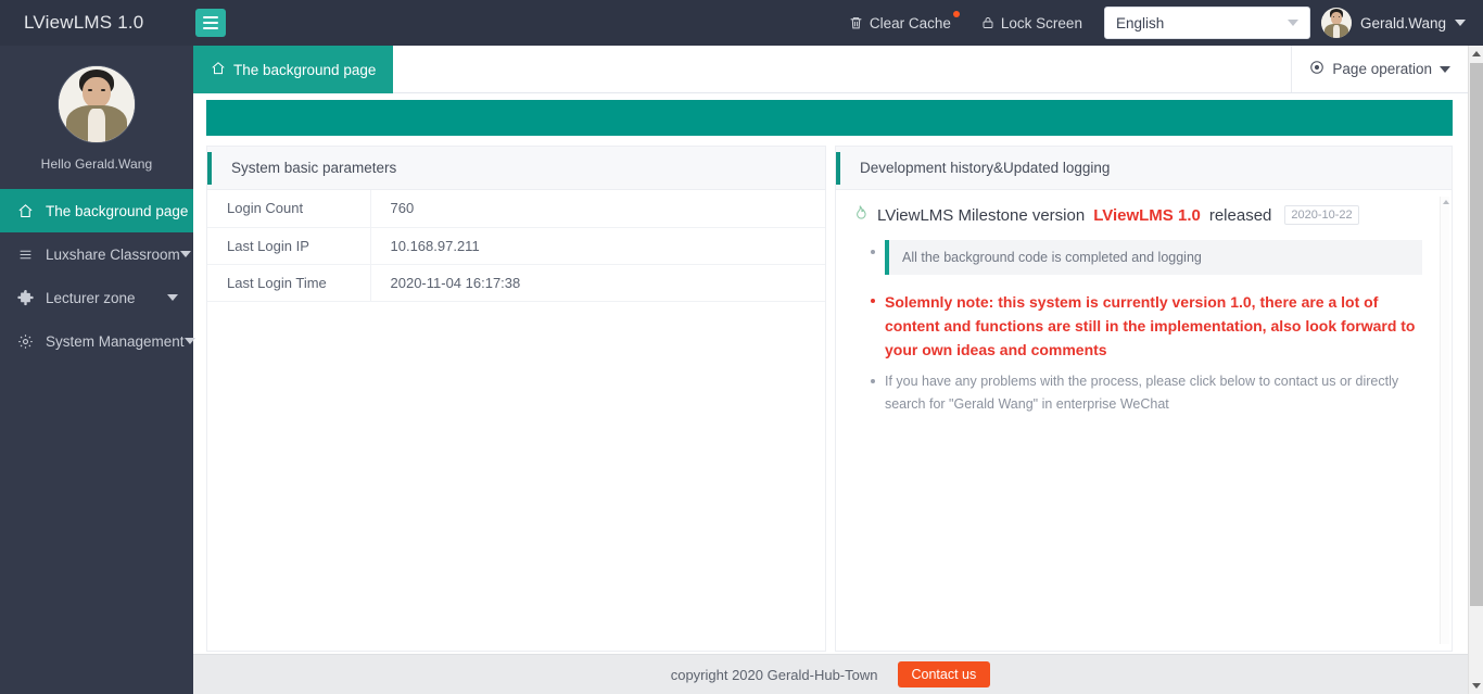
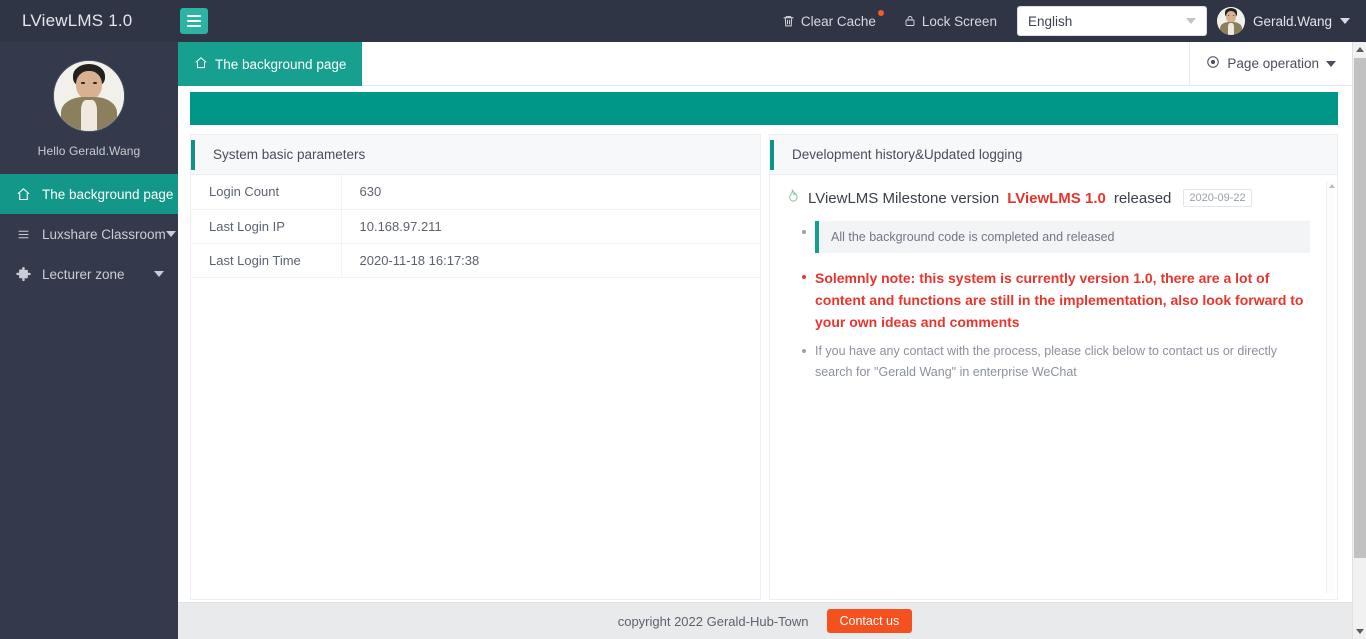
  LViewLMS 1.0
  Clear Cache
  Lock Screen
  English
  Gerald.Wang
  Hello Gerald.Wang
  The background page
  Luxshare Classroom
  Lecturer zone
- System Management
  The background page
  Page operation
  System basic parameters
- Login Count	760
+ Login Count	630
  Last Login IP	10.168.97.211
- Last Login Time	2020-11-04 16:17:38
+ Last Login Time	2020-11-18 16:17:38
  Development history&Updated logging
  LViewLMS Milestone version
  LViewLMS 1.0
  released
- 2020-10-22
+ 2020-09-22
- All the background code is completed and logging
+ All the background code is completed and released
  Solemnly note: this system is currently version 1.0, there are a lot of content and functions are still in the implementation, also look forward to your own ideas and comments
- If you have any problems with the process, please click below to contact us or directly search for "Gerald Wang" in enterprise WeChat
+ If you have any contact with the process, please click below to contact us or directly search for "Gerald Wang" in enterprise WeChat
- copyright 2020 Gerald-Hub-Town
+ copyright 2022 Gerald-Hub-Town
  Contact us
